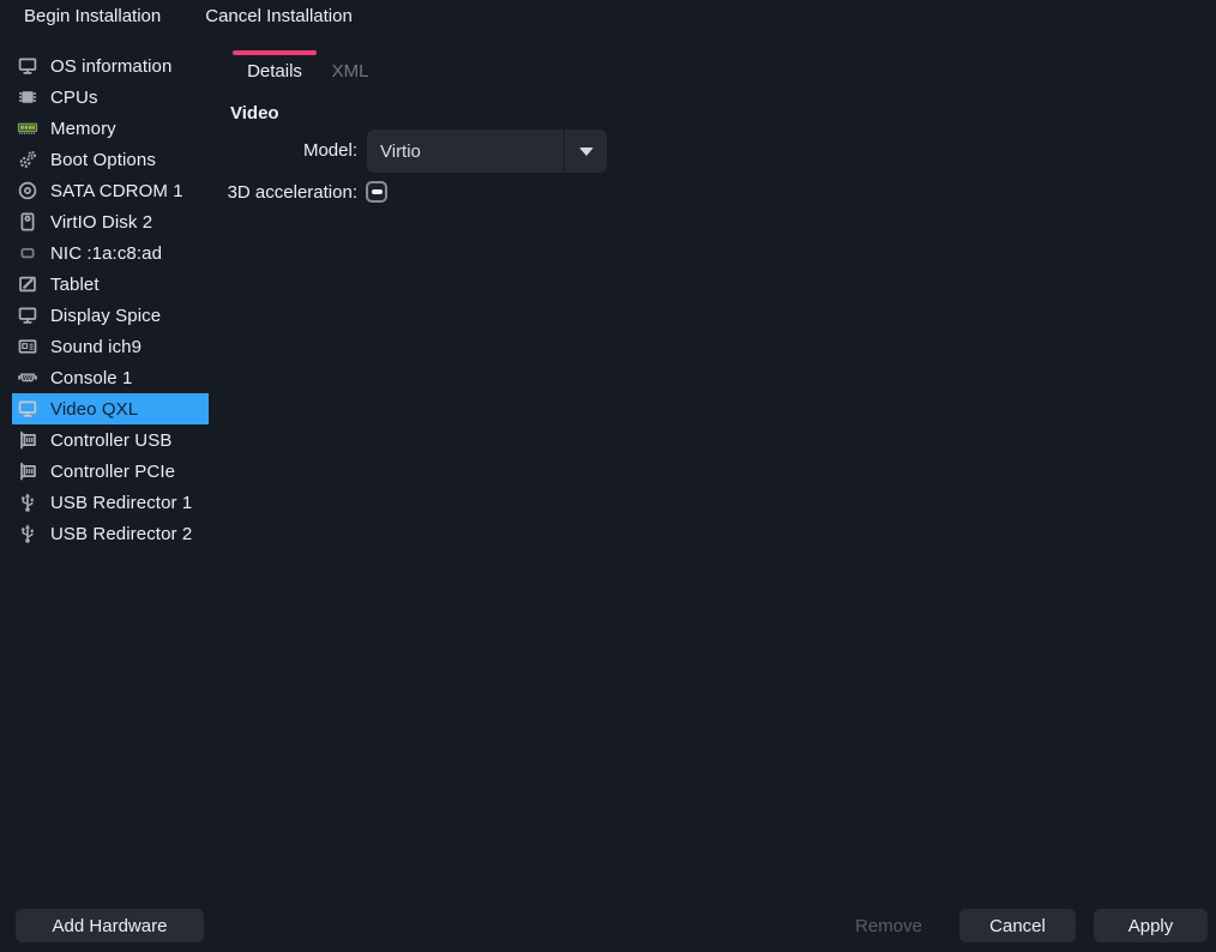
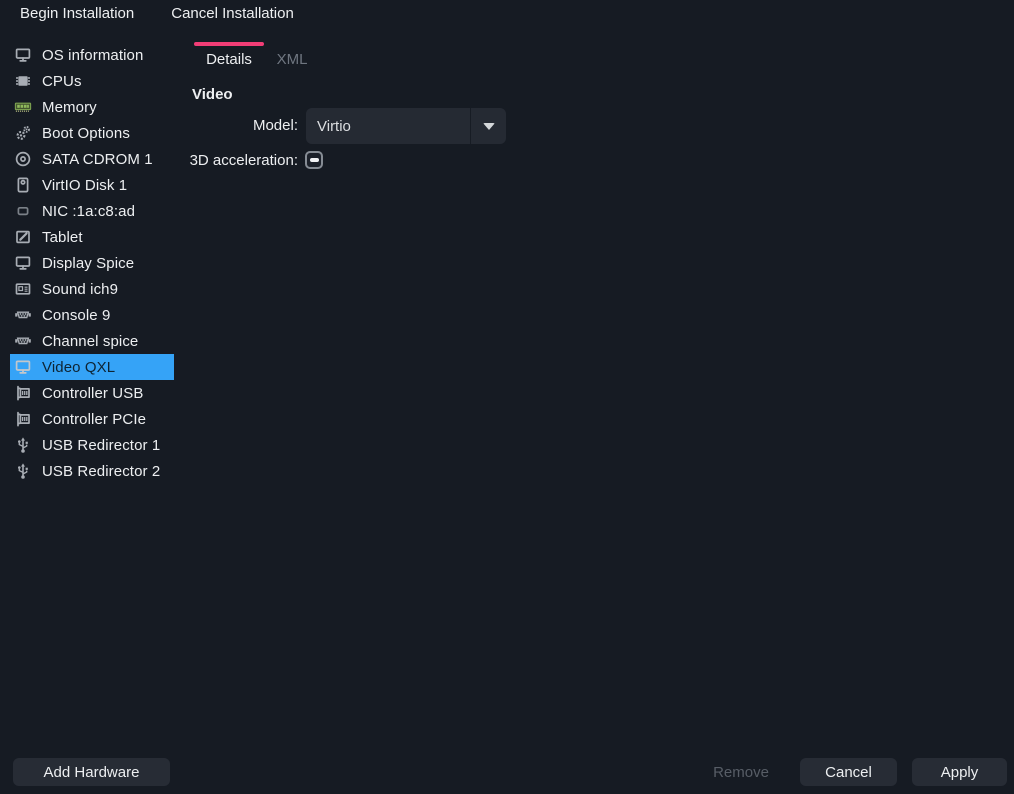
  Begin Installation
  Cancel Installation
  OS information
  CPUs
  Memory
  Boot Options
  SATA CDROM 1
- VirtIO Disk 2
+ VirtIO Disk 1
  NIC :1a:c8:ad
  Tablet
  Display Spice
  Sound ich9
- Console 1
+ Console 9
+ Channel spice
  Video QXL
  Controller USB
  Controller PCIe
  USB Redirector 1
  USB Redirector 2
  Details
  XML
  Video
  Model:
  Virtio
  3D acceleration:
  Add Hardware
  Remove
  Cancel
  Apply
